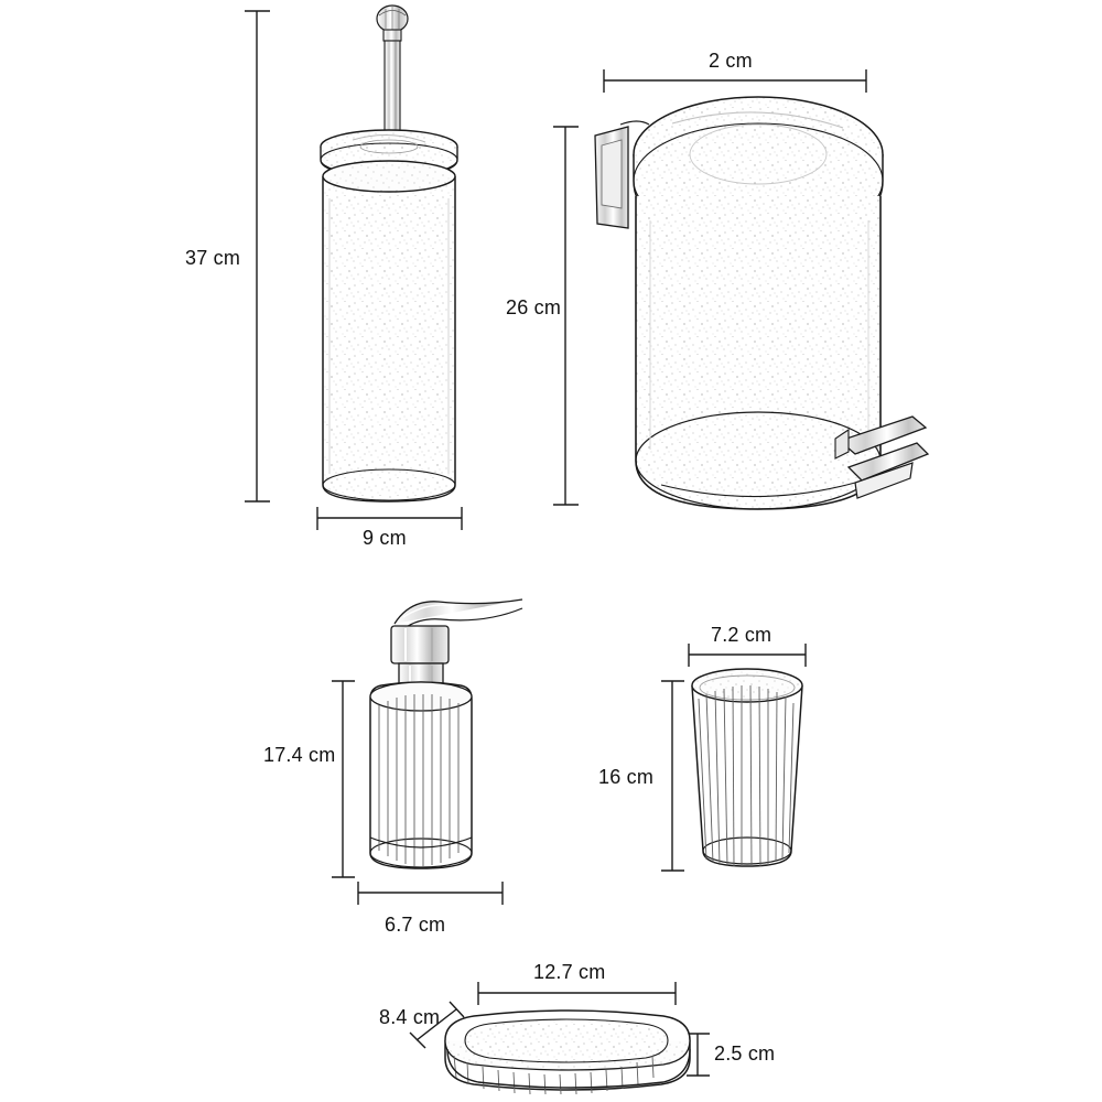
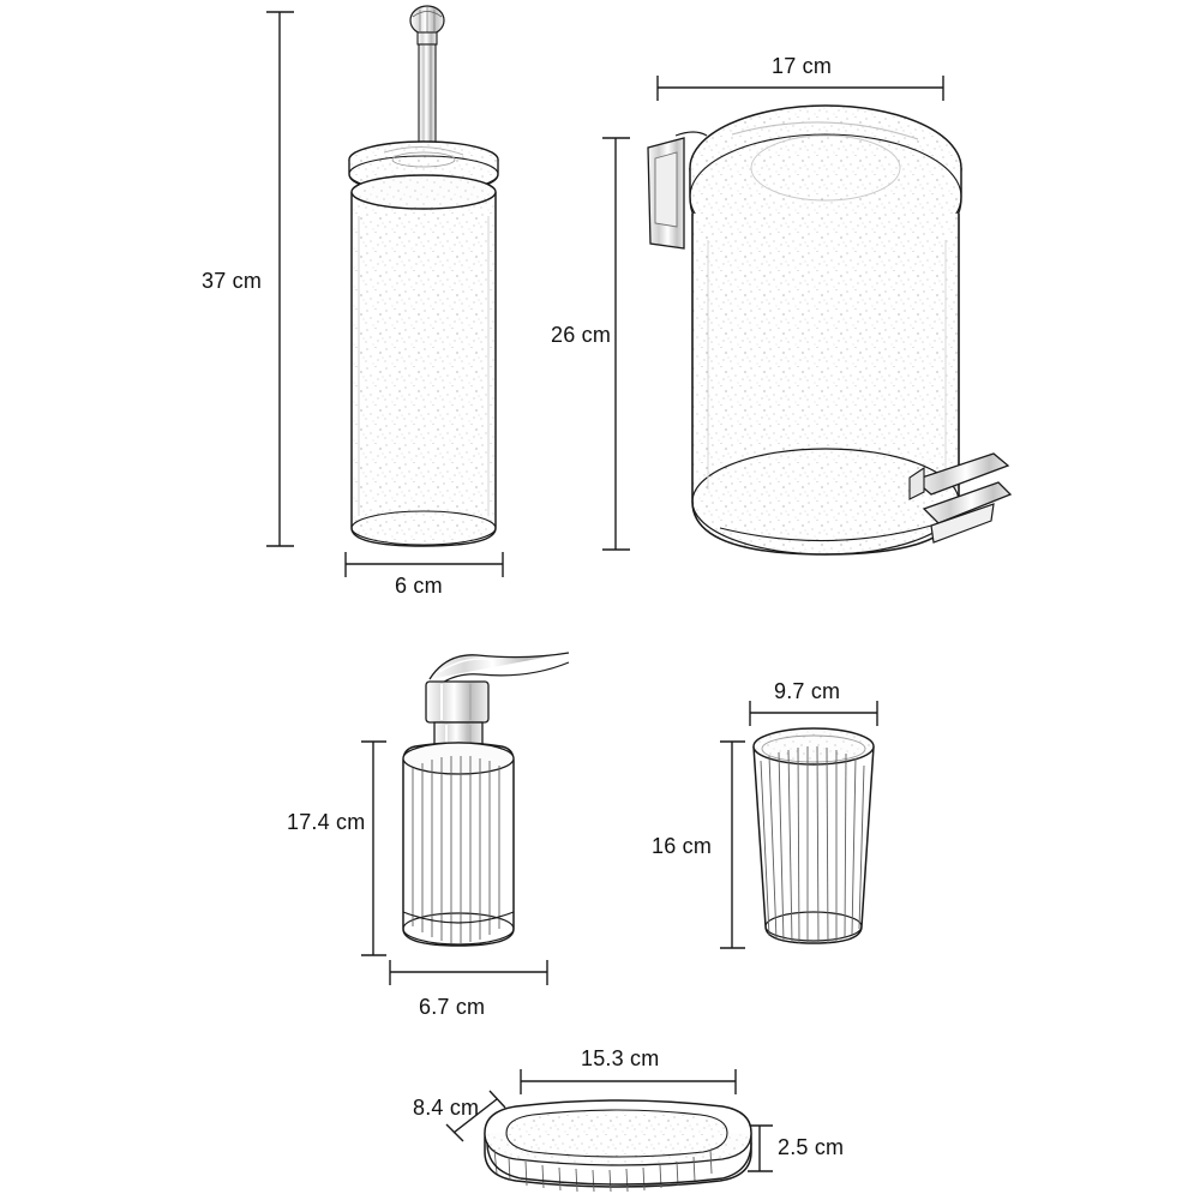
  37 cm
- 9 cm
+ 6 cm
- 2 cm
+ 17 cm
  26 cm
  17.4 cm
  6.7 cm
- 7.2 cm
+ 9.7 cm
  16 cm
- 12.7 cm
+ 15.3 cm
  8.4 cm
  2.5 cm
